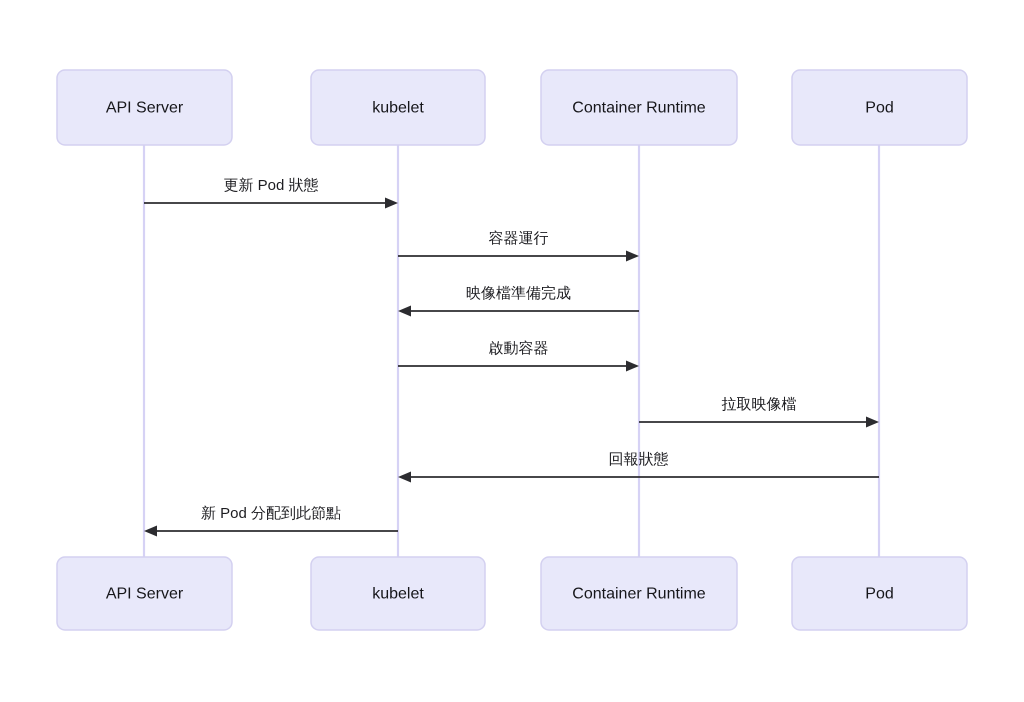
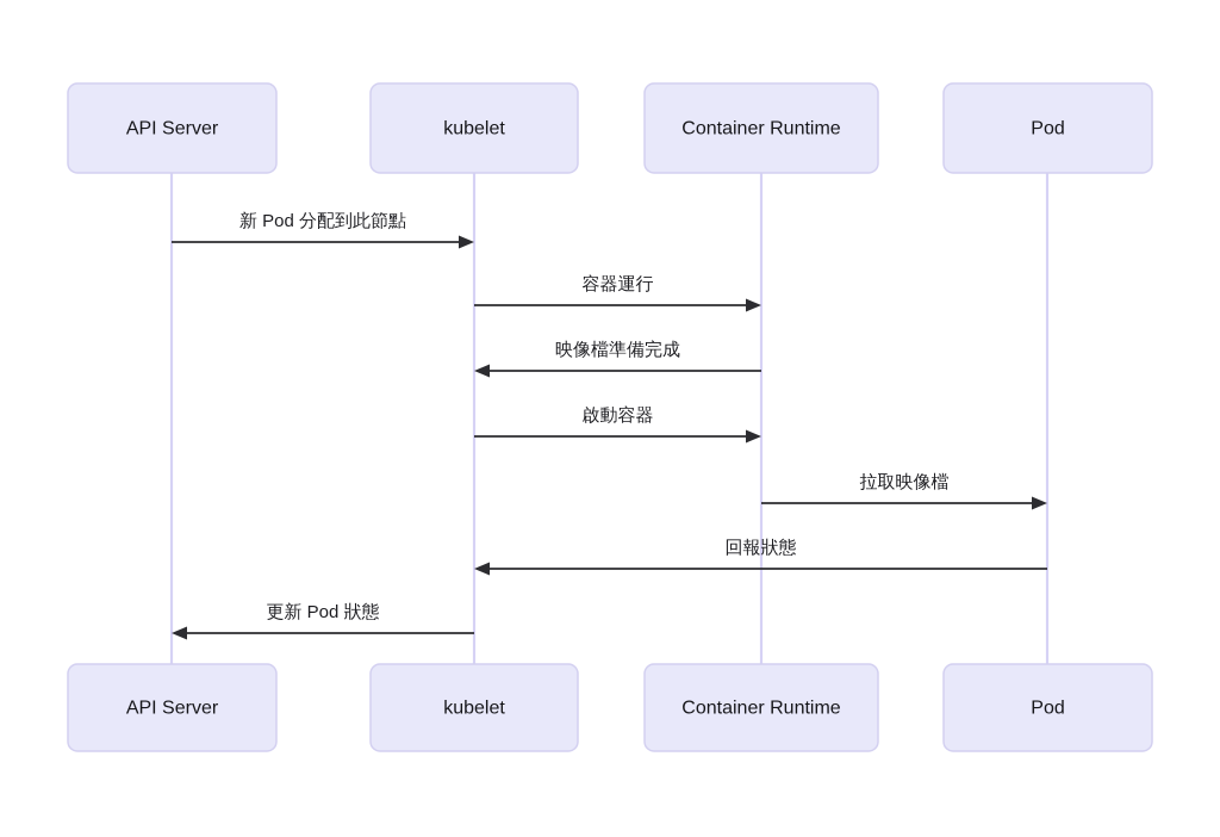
  API Server
  kubelet
  Container Runtime
  Pod
  API Server
  kubelet
  Container Runtime
  Pod
- 更新 Pod 狀態
+ 新 Pod 分配到此節點
  容器運行
  映像檔準備完成
  啟動容器
  拉取映像檔
  回報狀態
- 新 Pod 分配到此節點
+ 更新 Pod 狀態
